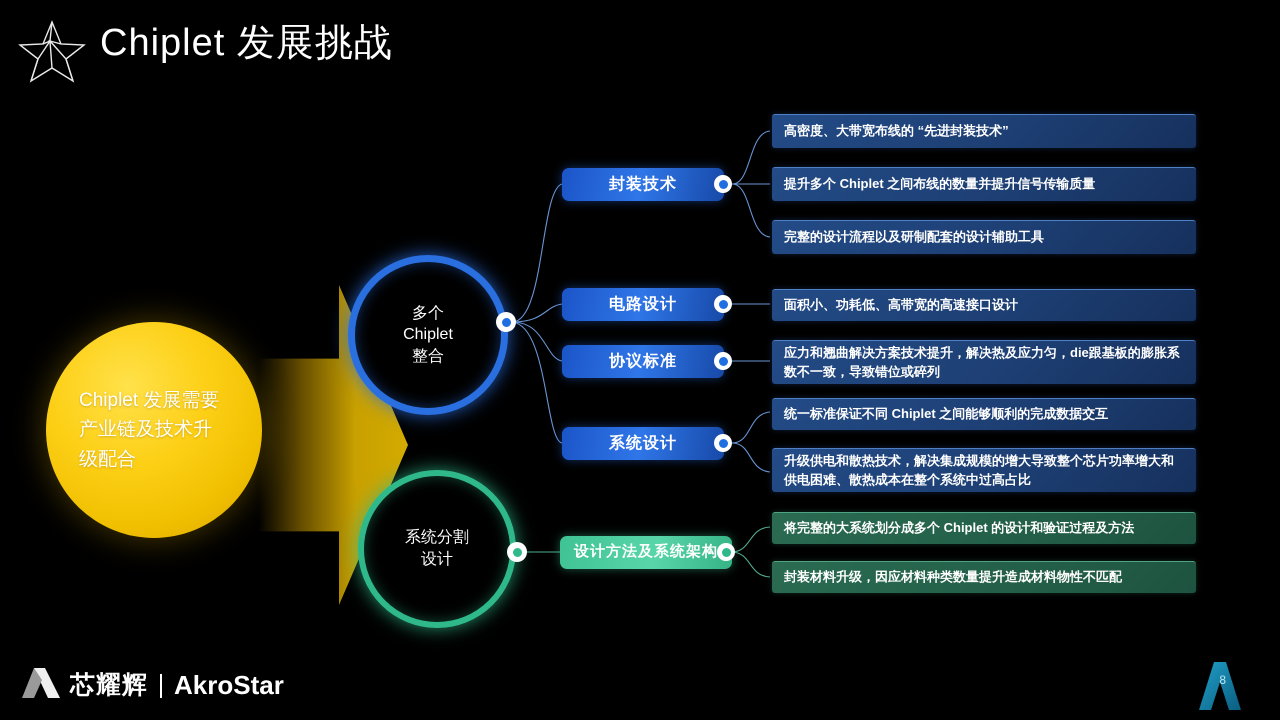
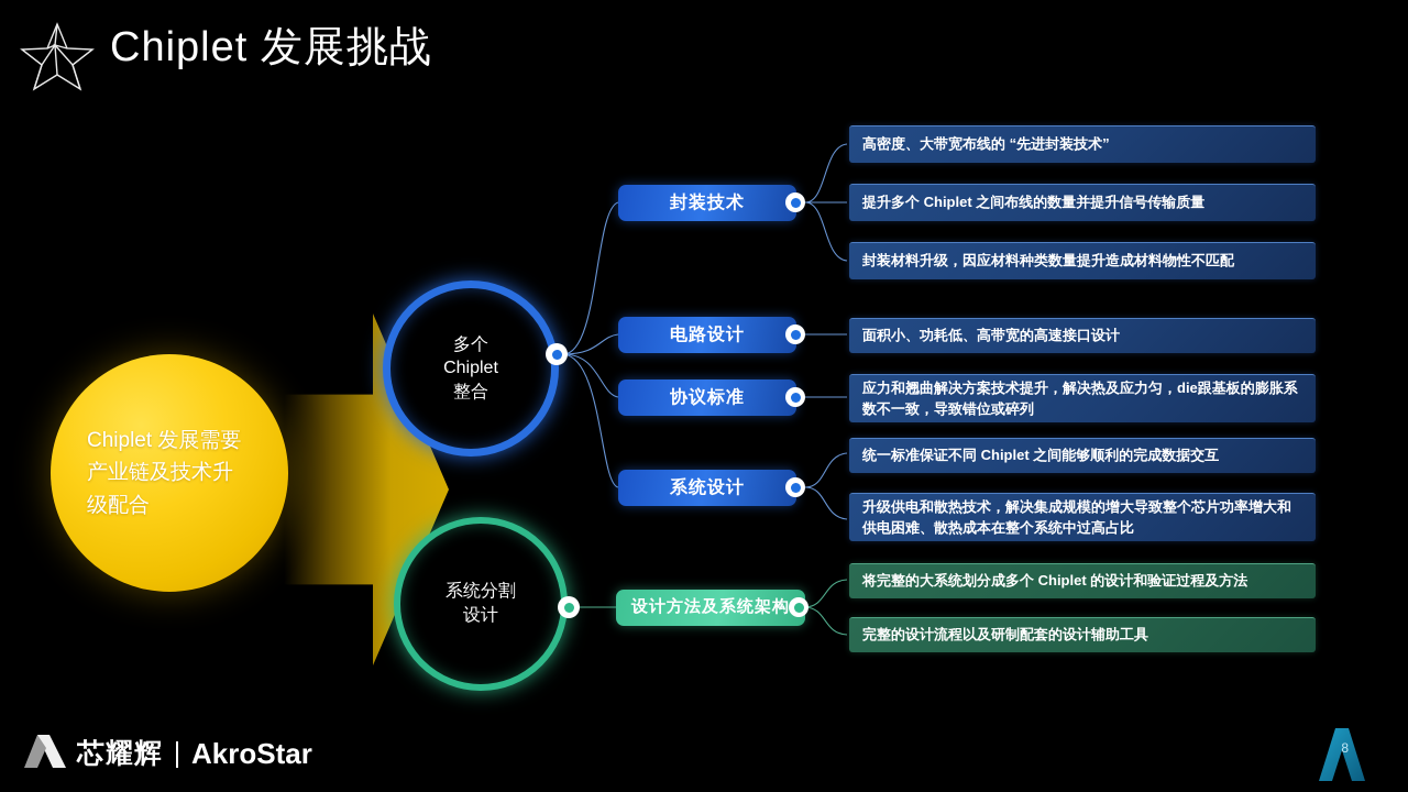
  Chiplet 发展挑战
  Chiplet 发展需要产业链及技术升级配合
  多个
  Chiplet
  整合
  系统分割
  设计
  封装技术
  电路设计
  协议标准
  系统设计
  设计方法及系统架构
  高密度、大带宽布线的 “先进封装技术”
  提升多个 Chiplet 之间布线的数量并提升信号传输质量
- 完整的设计流程以及研制配套的设计辅助工具
+ 封装材料升级，因应材料种类数量提升造成材料物性不匹配
  面积小、功耗低、高带宽的高速接口设计
  应力和翘曲解决方案技术提升，解决热及应力匀，die跟基板的膨胀系数不一致，导致错位或碎列
  统一标准保证不同 Chiplet 之间能够顺利的完成数据交互
  升级供电和散热技术，解决集成规模的增大导致整个芯片功率增大和供电困难、散热成本在整个系统中过高占比
  将完整的大系统划分成多个 Chiplet 的设计和验证过程及方法
- 封装材料升级，因应材料种类数量提升造成材料物性不匹配
+ 完整的设计流程以及研制配套的设计辅助工具
  芯耀辉
  AkroStar
  8
